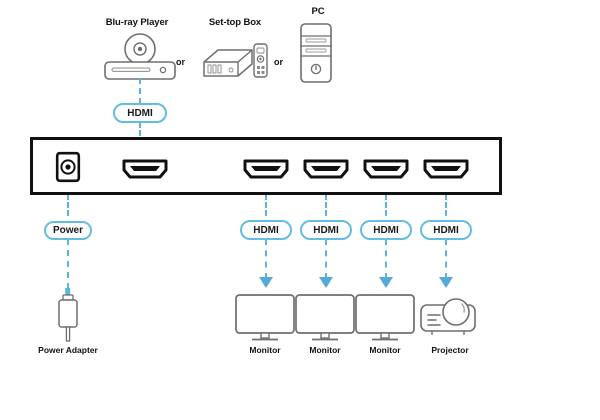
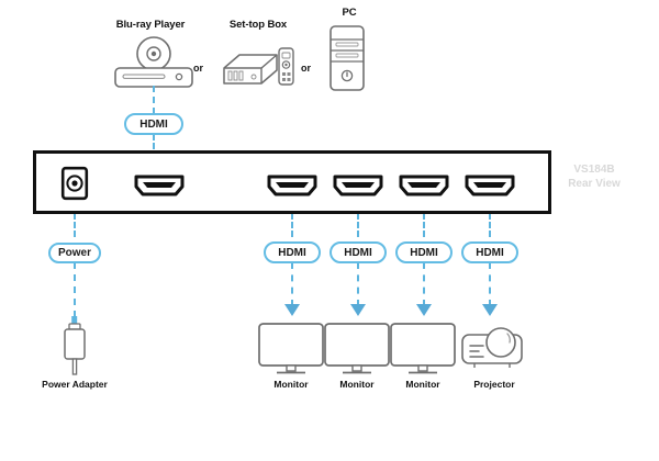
  Blu-ray Player
  Set-top Box
  PC
  or
  or
  HDMI
+ VS184B
+ Rear View
  Power
  Power Adapter
  HDMI
  Monitor
  HDMI
  Monitor
  HDMI
  Monitor
  HDMI
  Projector
